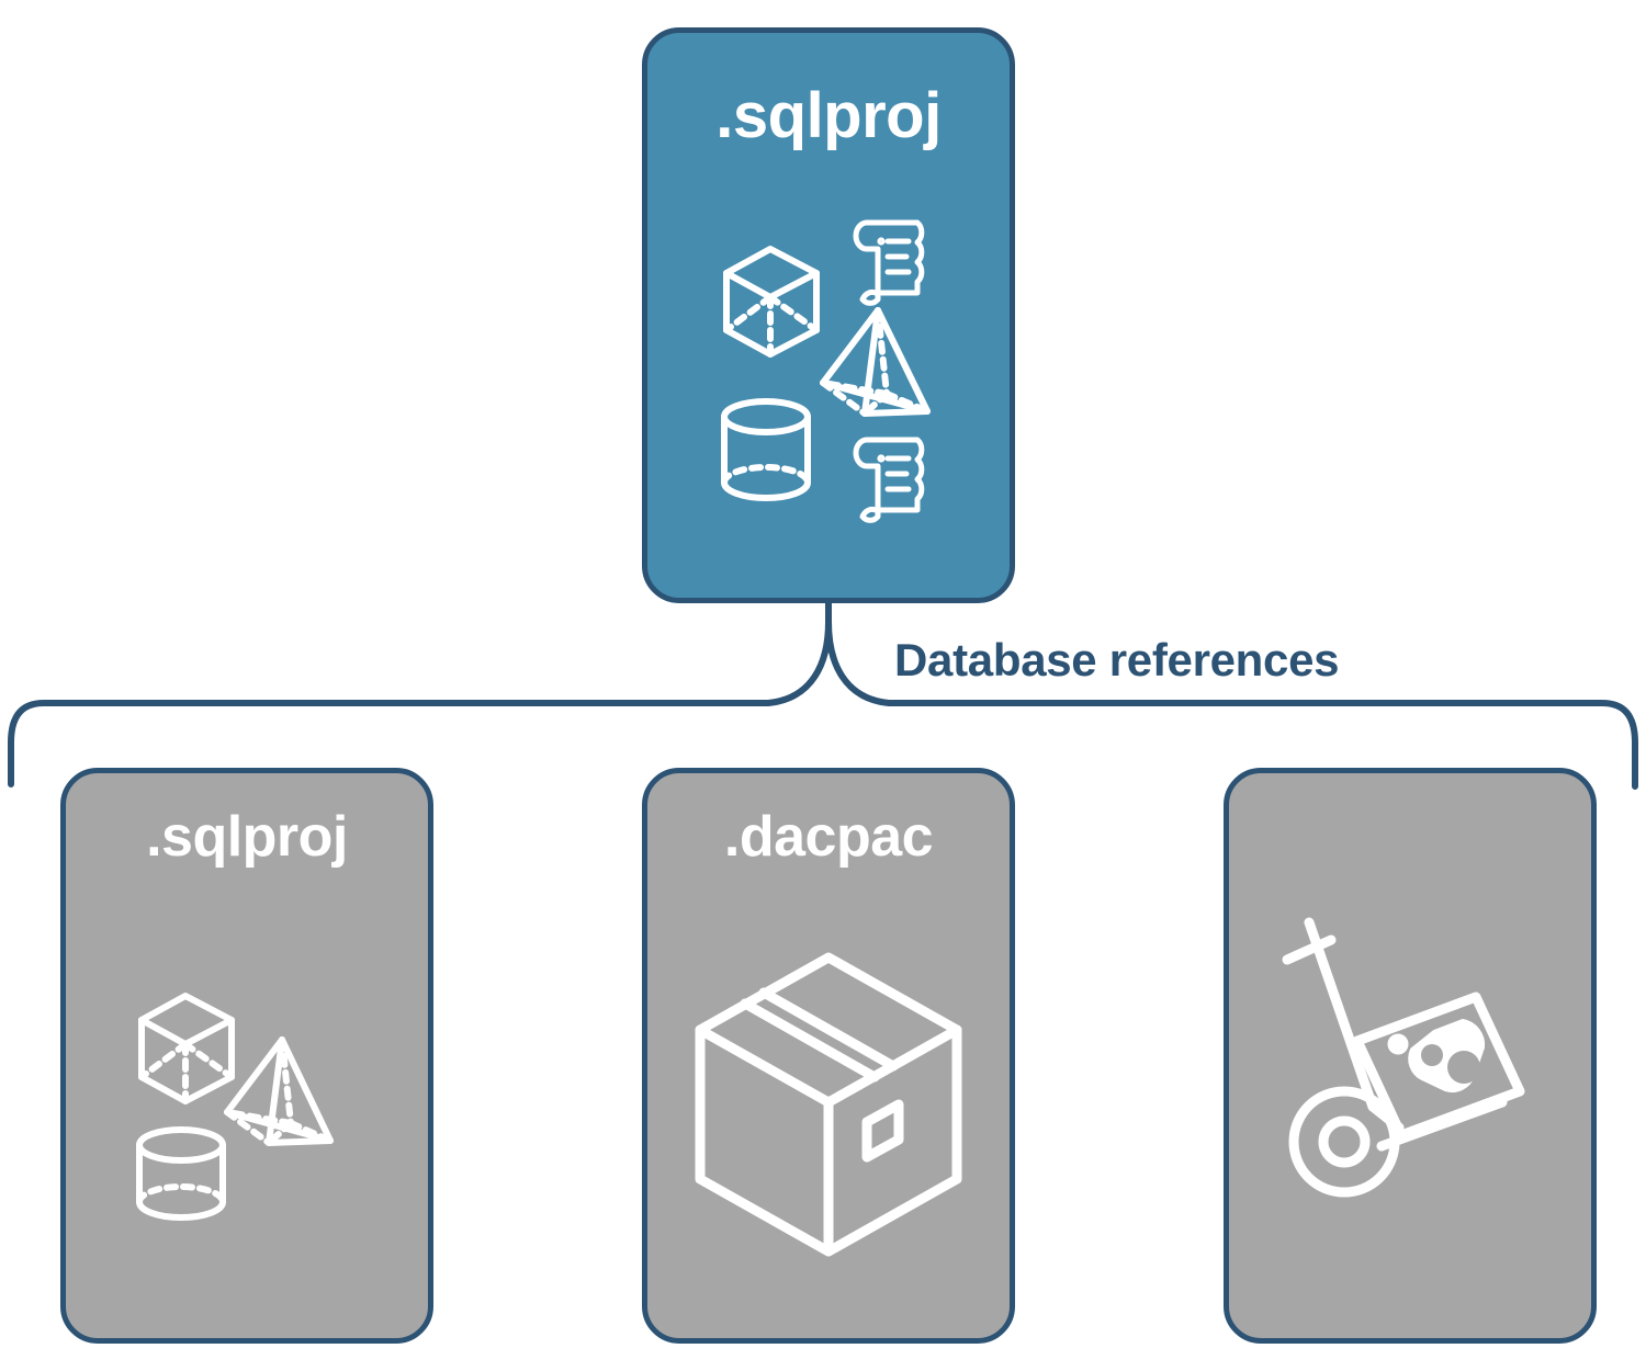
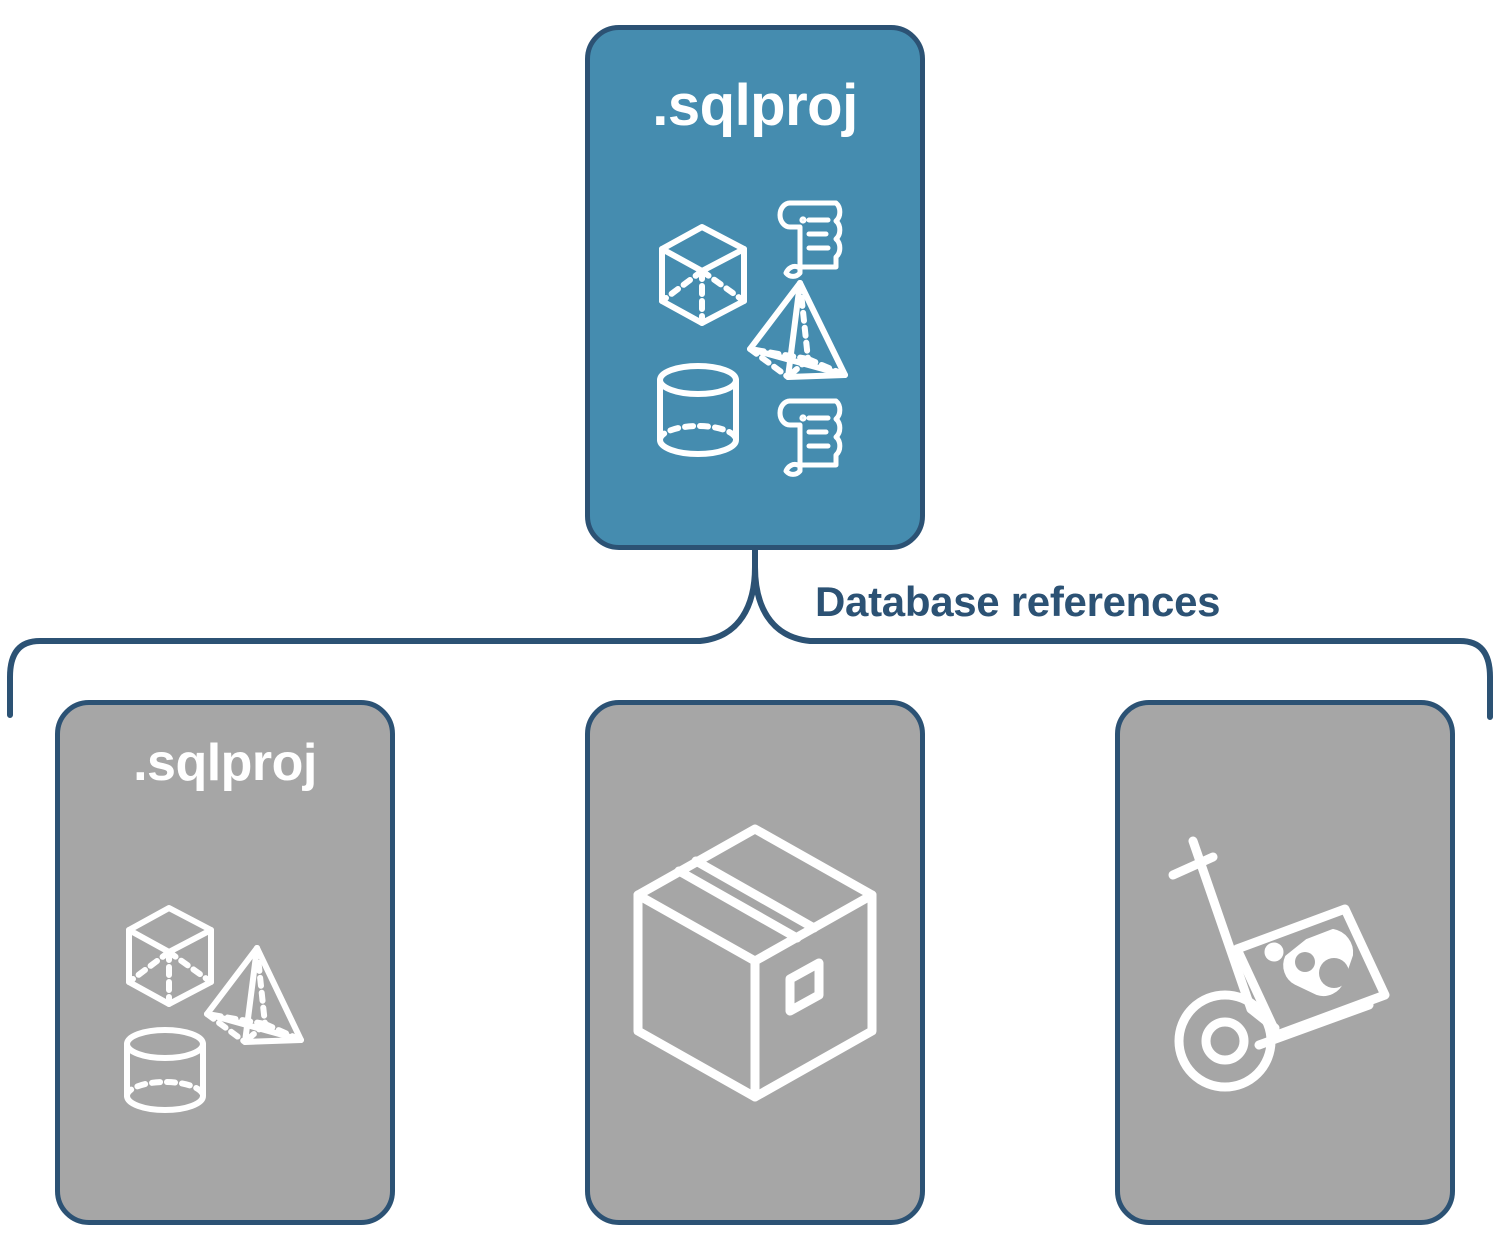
  .sqlproj
  Database references
  .sqlproj
- .dacpac
